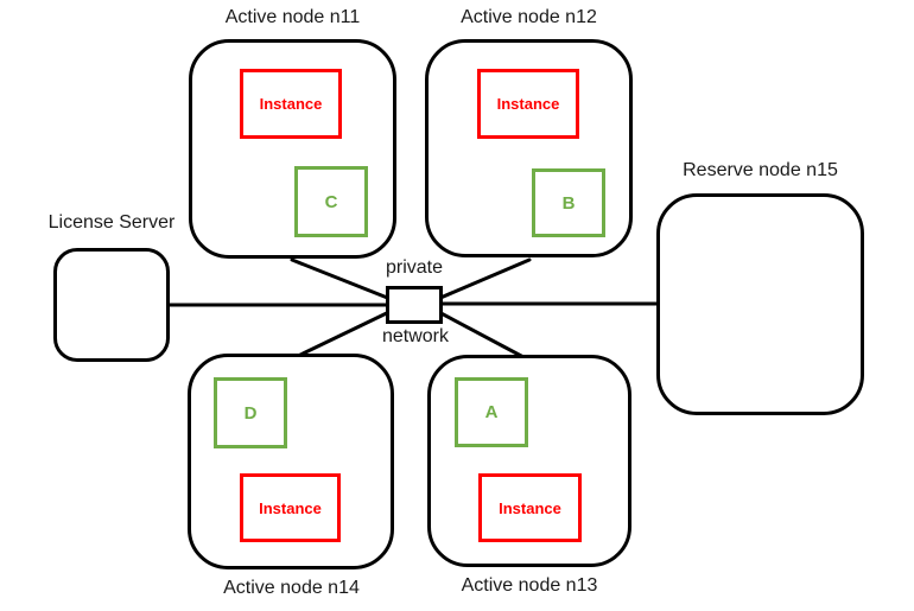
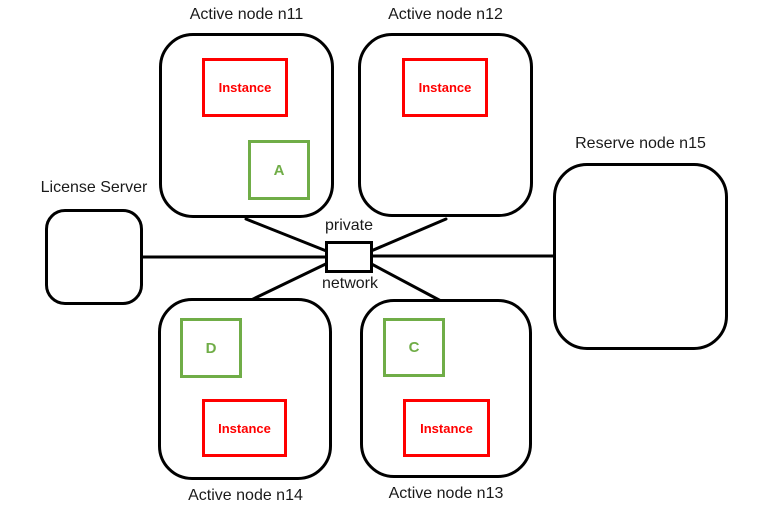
  Active node n11
  Active node n12
  Reserve node n15
  License Server
  private
  network
  Active node n14
  Active node n13
  Instance
- C
+ A
  Instance
- B
  D
  Instance
- A
+ C
  Instance
